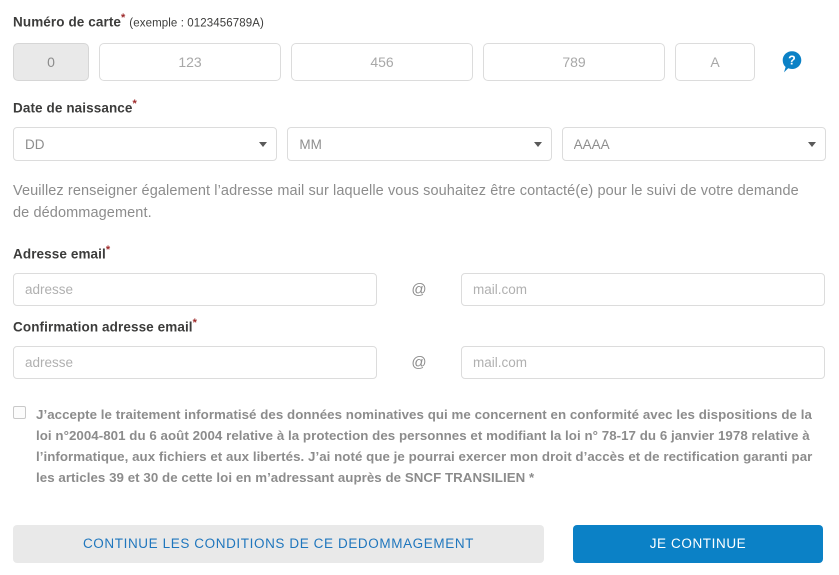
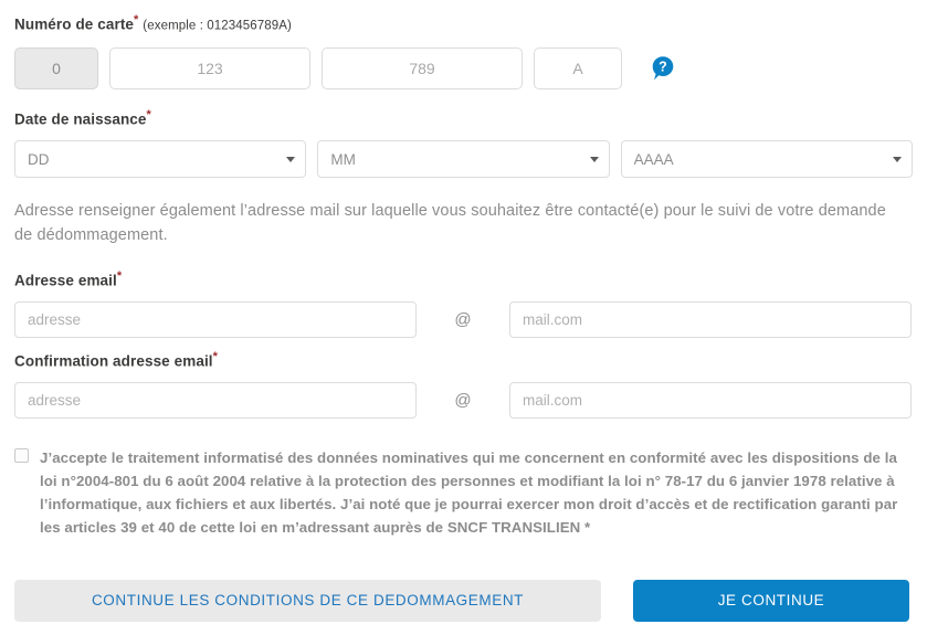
  Numéro de carte* (exemple : 0123456789A)
  0
  123
- 456
  789
  A
  ?
  Date de naissance*
  DD
  MM
  AAAA
- Veuillez renseigner également l’adresse mail sur laquelle vous souhaitez être contacté(e) pour le suivi de votre demande de dédommagement.
+ Adresse renseigner également l’adresse mail sur laquelle vous souhaitez être contacté(e) pour le suivi de votre demande de dédommagement.
  Adresse email*
  adresse
  @
  mail.com
  Confirmation adresse email*
  adresse
  @
  mail.com
- J’accepte le traitement informatisé des données nominatives qui me concernent en conformité avec les dispositions de la loi n°2004-801 du 6 août 2004 relative à la protection des personnes et modifiant la loi n° 78-17 du 6 janvier 1978 relative à l’informatique, aux fichiers et aux libertés. J’ai noté que je pourrai exercer mon droit d’accès et de rectification garanti par les articles 39 et 30 de cette loi en m’adressant auprès de SNCF TRANSILIEN *
+ J’accepte le traitement informatisé des données nominatives qui me concernent en conformité avec les dispositions de la loi n°2004-801 du 6 août 2004 relative à la protection des personnes et modifiant la loi n° 78-17 du 6 janvier 1978 relative à l’informatique, aux fichiers et aux libertés. J’ai noté que je pourrai exercer mon droit d’accès et de rectification garanti par les articles 39 et 40 de cette loi en m’adressant auprès de SNCF TRANSILIEN *
  CONTINUE LES CONDITIONS DE CE DEDOMMAGEMENT
  JE CONTINUE
